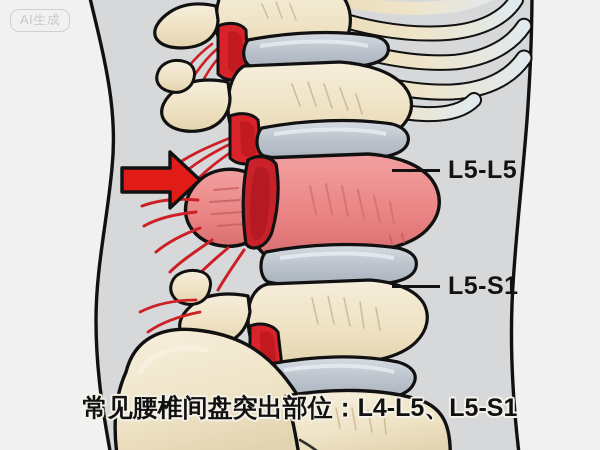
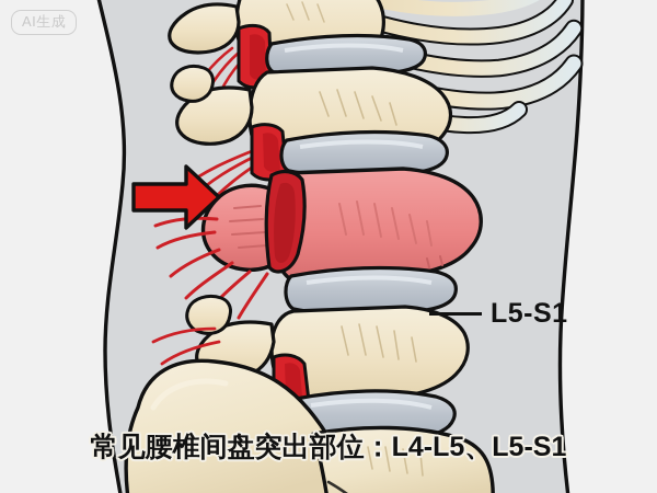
- L5-L5
  L5-S1
  常见腰椎间盘突出部位：L4-L5、L5-S1
  AI生成
